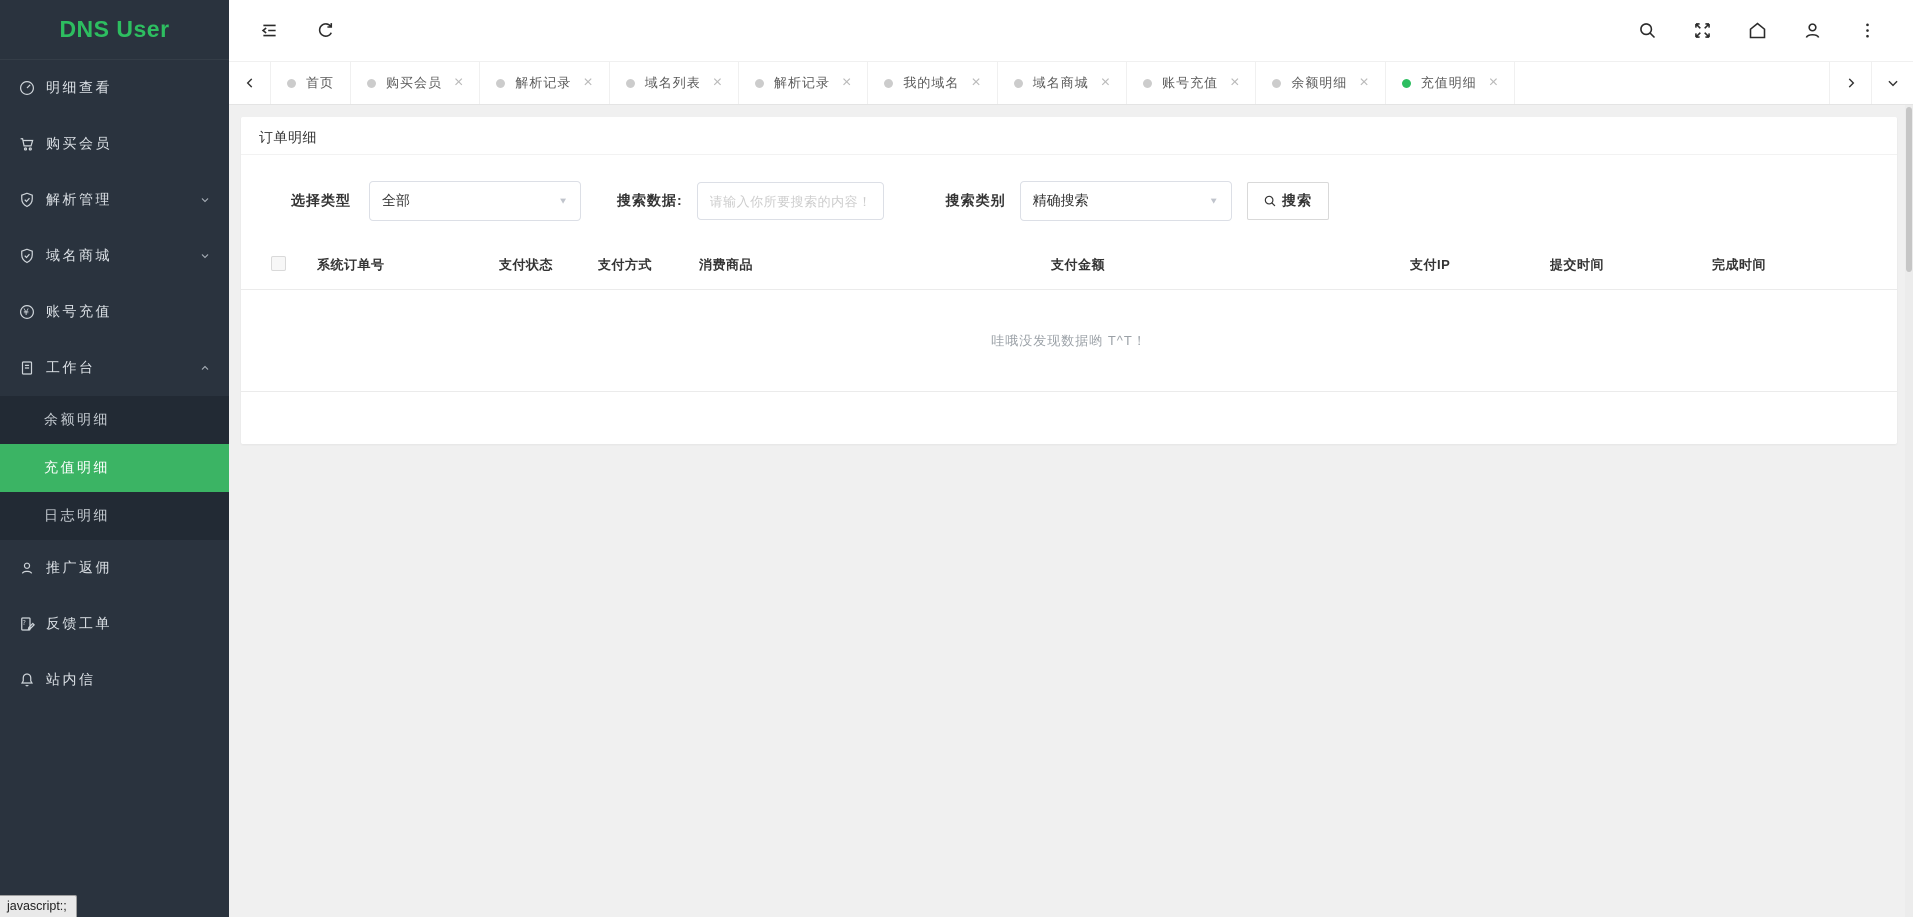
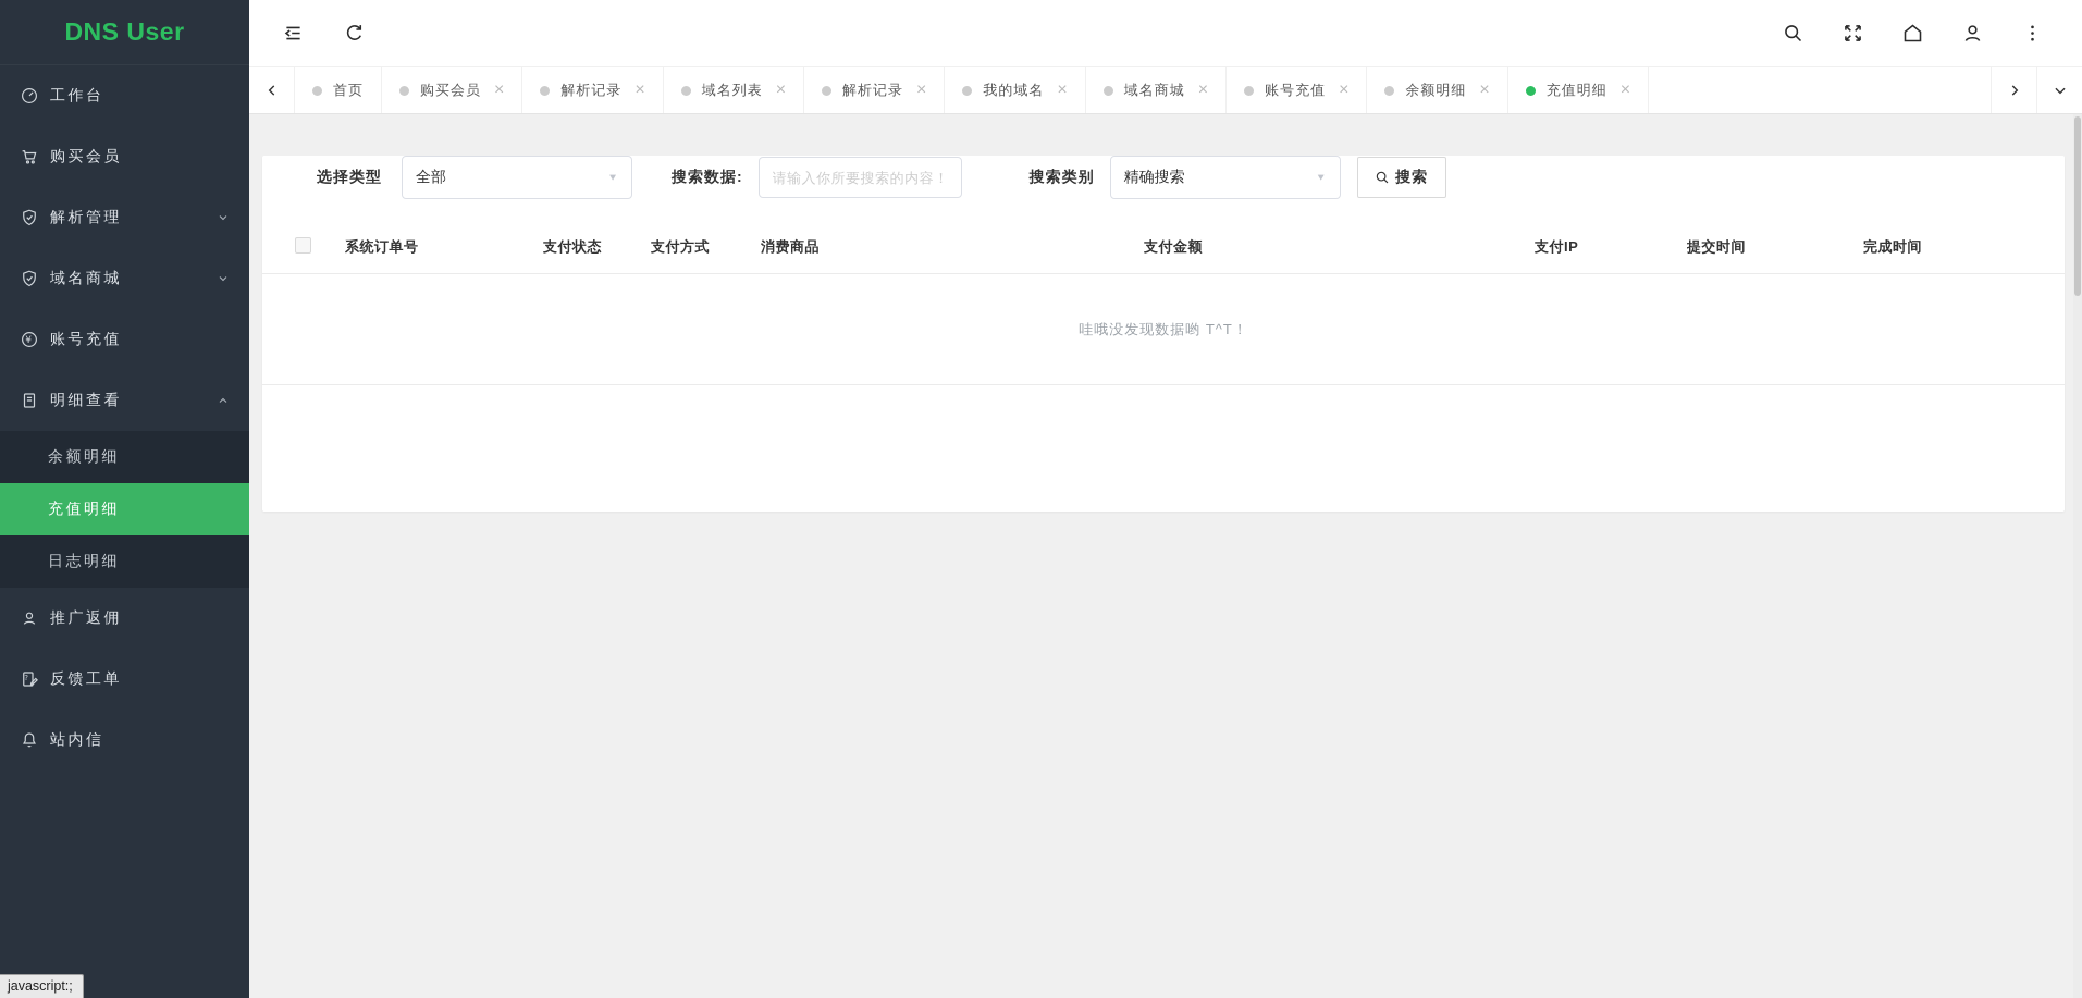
  DNS User
- 明细查看
+ 工作台
  购买会员
  解析管理
  域名商城
  ¥
  账号充值
- 工作台
+ 明细查看
  余额明细
  充值明细
  日志明细
  推广返佣
  ?
  反馈工单
  站内信
  首页
  购买会员
  ×
  解析记录
  ×
  域名列表
  ×
  解析记录
  ×
  我的域名
  ×
  域名商城
  ×
  账号充值
  ×
  余额明细
  ×
  充值明细
  ×
- 订单明细
  选择类型
  全部
  ▼
  搜索数据:
  请输入你所要搜索的内容！
  搜索类别
  精确搜索
  ▼
  搜索
  	系统订单号	支付状态	支付方式	消费商品	支付金额	支付IP	提交时间	完成时间
  哇哦没发现数据哟 T^T！
  javascript:;
